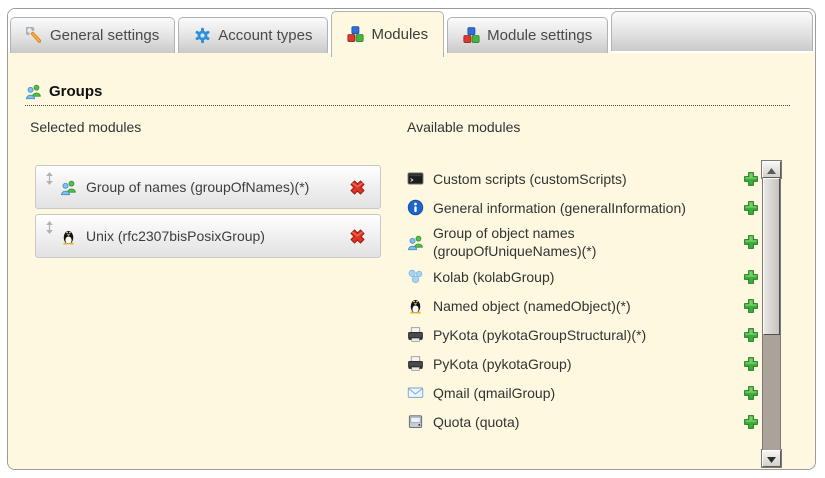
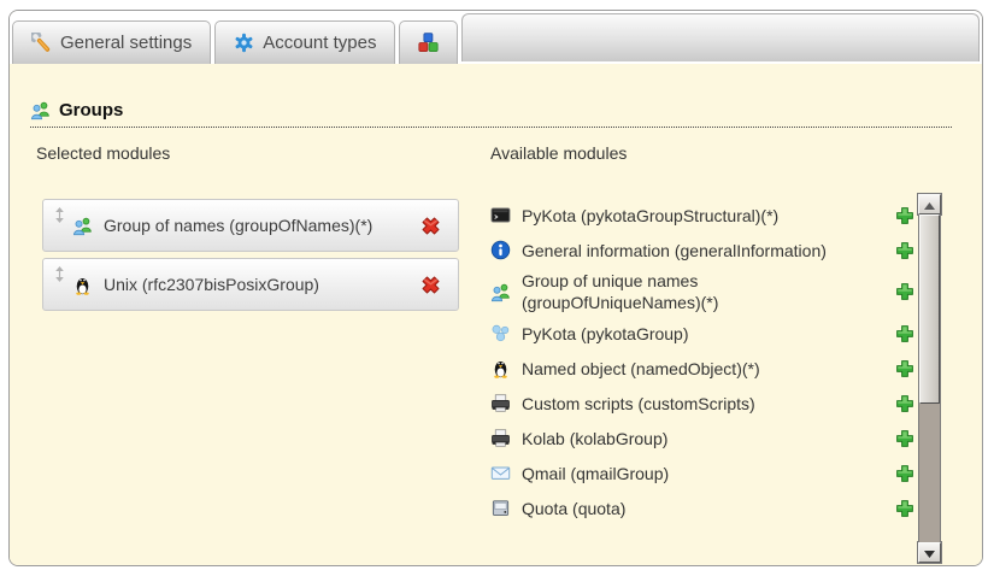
  General settings
  Account types
- Modules
- Module settings
  Groups
  Selected modules
  Available modules
  Group of names (groupOfNames)(*)
  Unix (rfc2307bisPosixGroup)
- Custom scripts (customScripts)
+ PyKota (pykotaGroupStructural)(*)
  General information (generalInformation)
- Group of object names (groupOfUniqueNames)(*)
+ Group of unique names (groupOfUniqueNames)(*)
- Kolab (kolabGroup)
+ PyKota (pykotaGroup)
  Named object (namedObject)(*)
- PyKota (pykotaGroupStructural)(*)
+ Custom scripts (customScripts)
- PyKota (pykotaGroup)
+ Kolab (kolabGroup)
  Qmail (qmailGroup)
  Quota (quota)
